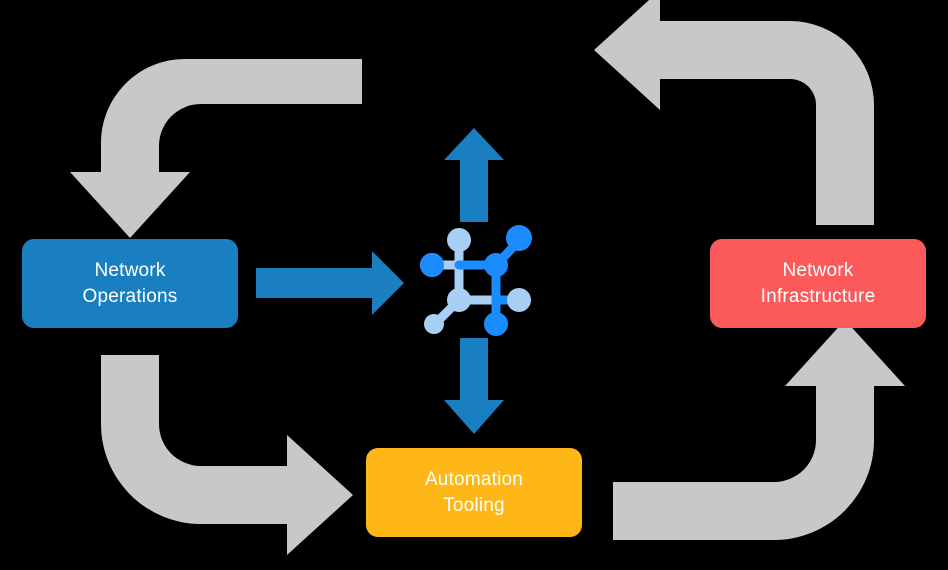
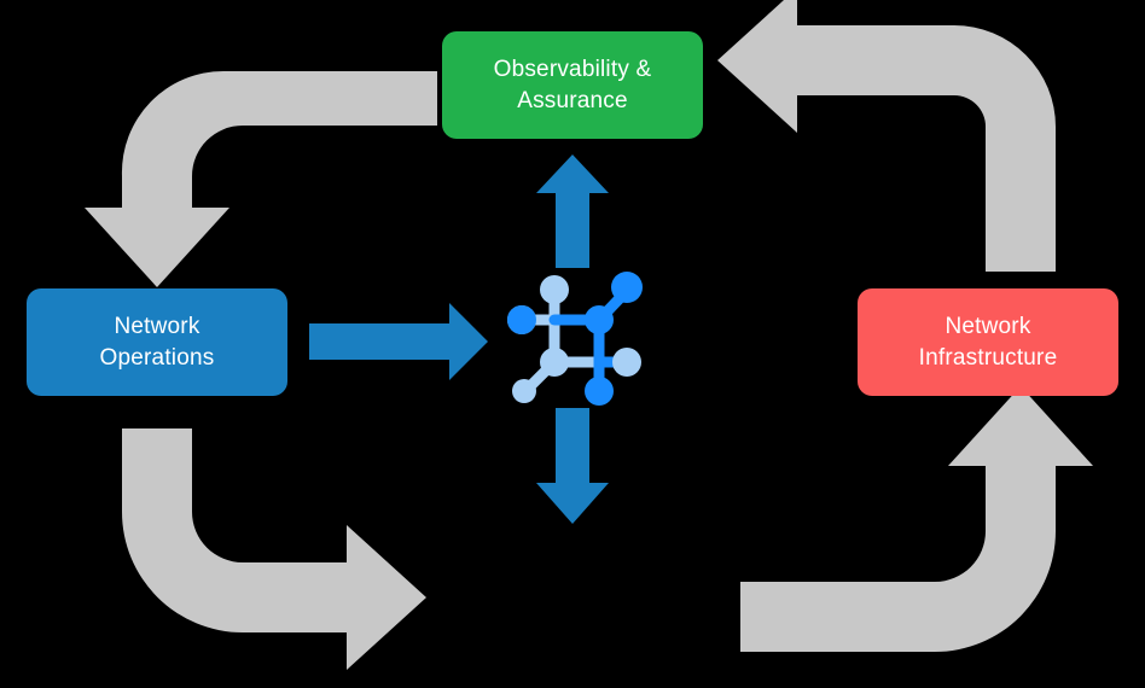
+ Observability &
+ Assurance
  Network
  Operations
  Network
  Infrastructure
- Automation
- Tooling
